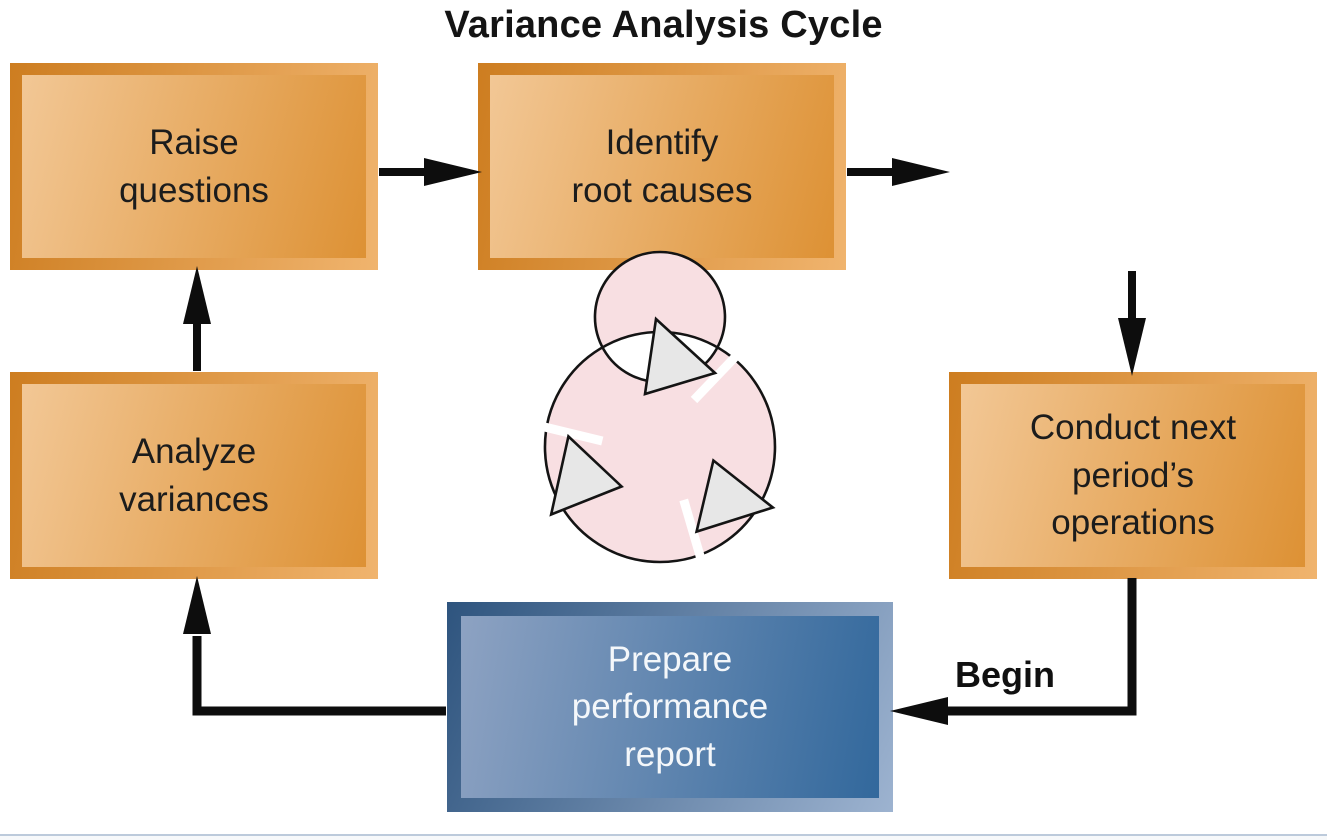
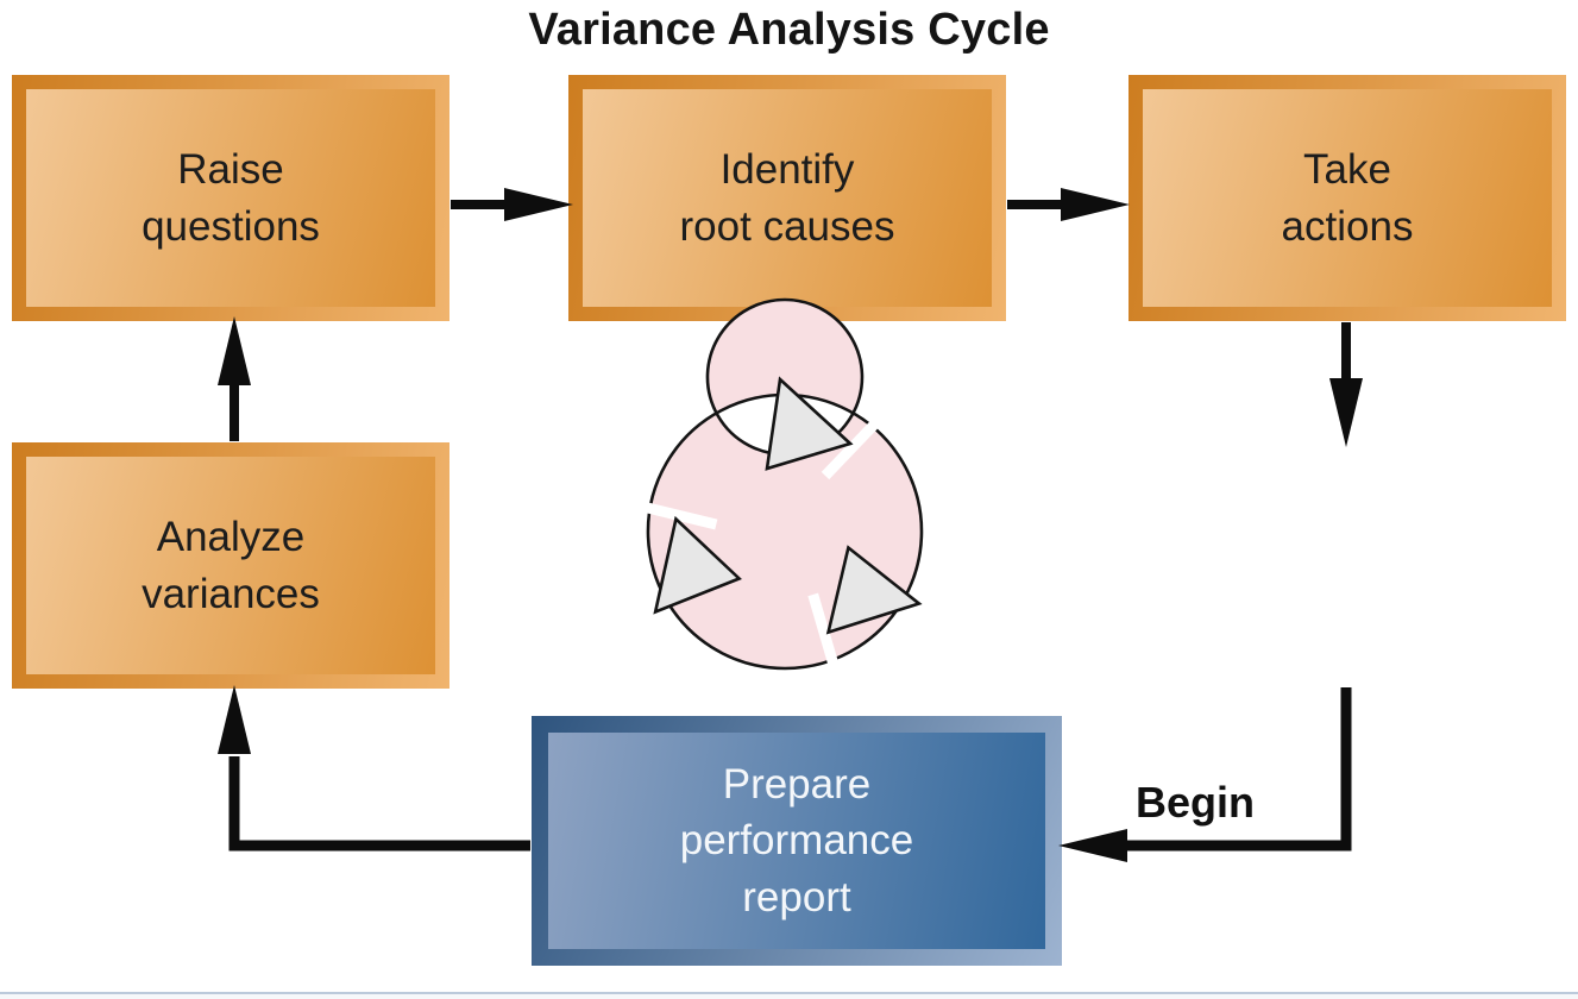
  Variance Analysis Cycle
  Raise
  questions
  Identify
  root causes
+ Take
+ actions
  Analyze
  variances
- Conduct next
- period’s
- operations
  Prepare
  performance
  report
  Begin
